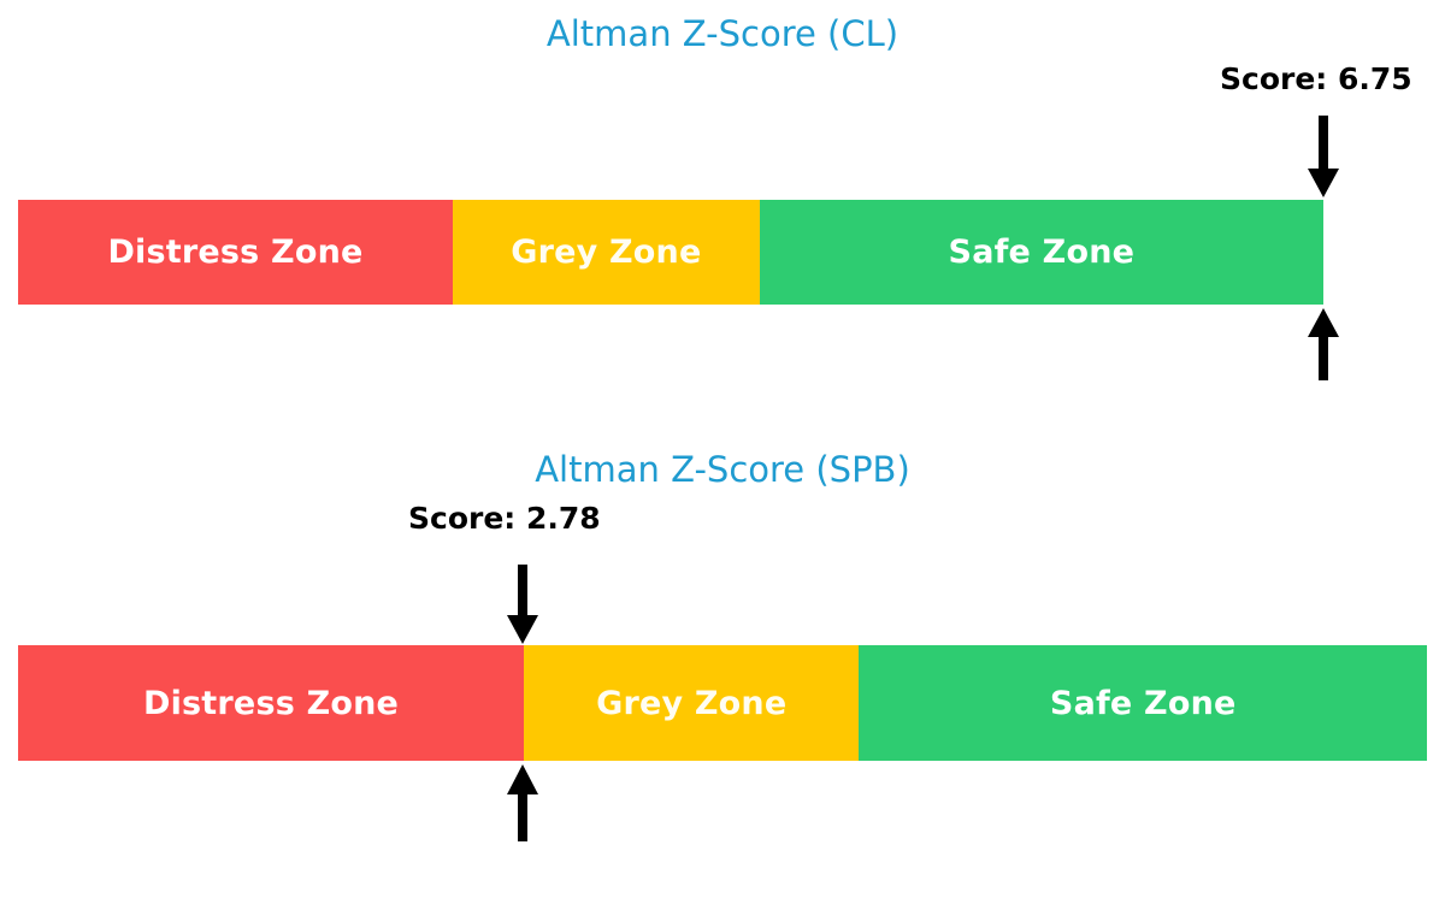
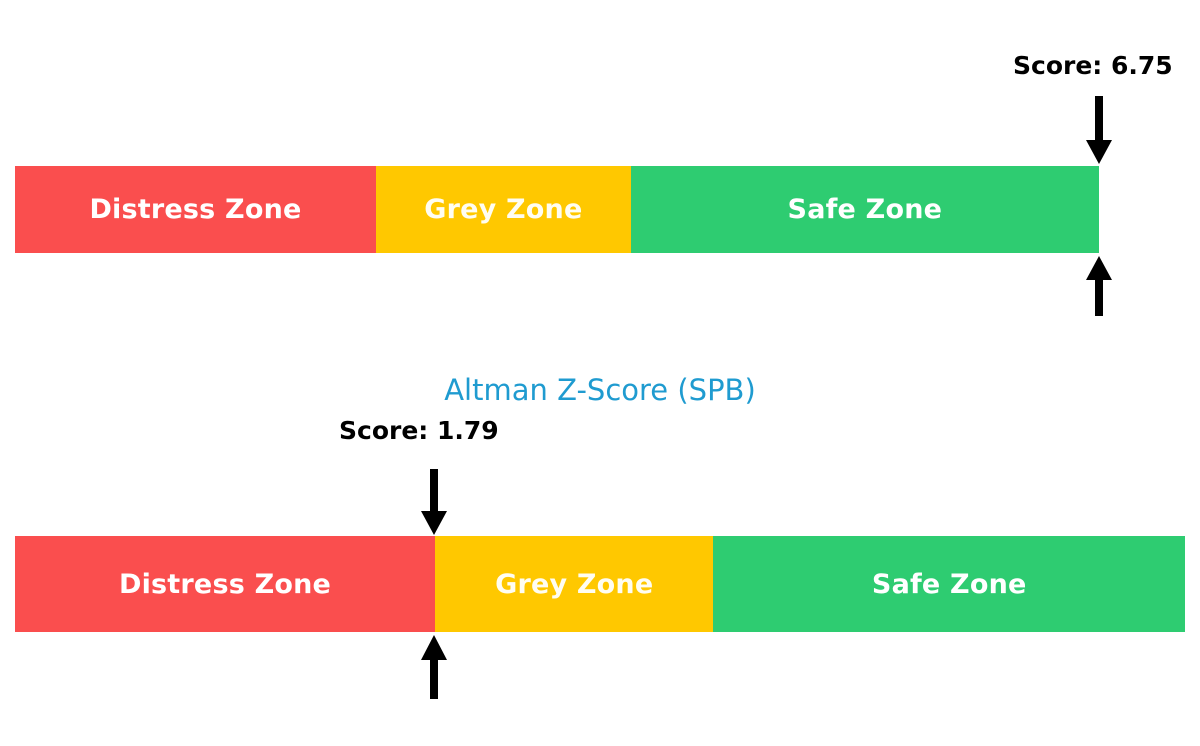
- Altman Z-Score (CL)
  Score: 6.75
  Distress Zone
  Grey Zone
  Safe Zone
  Altman Z-Score (SPB)
- Score: 2.78
+ Score: 1.79
  Distress Zone
  Grey Zone
  Safe Zone
